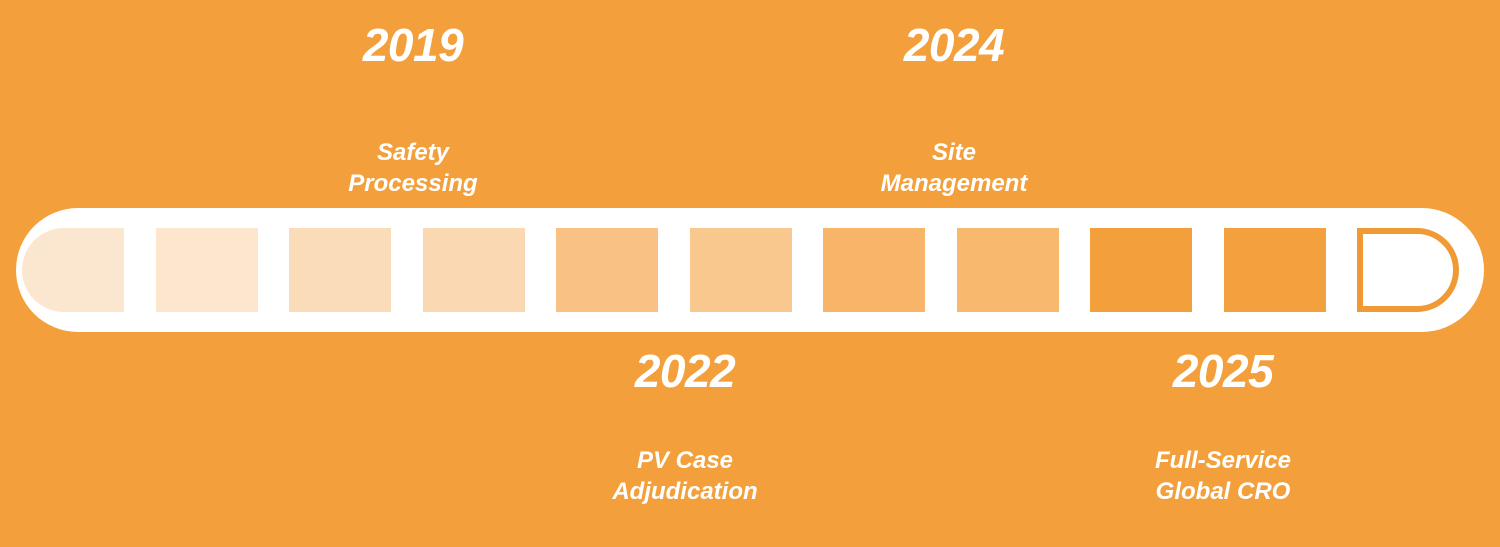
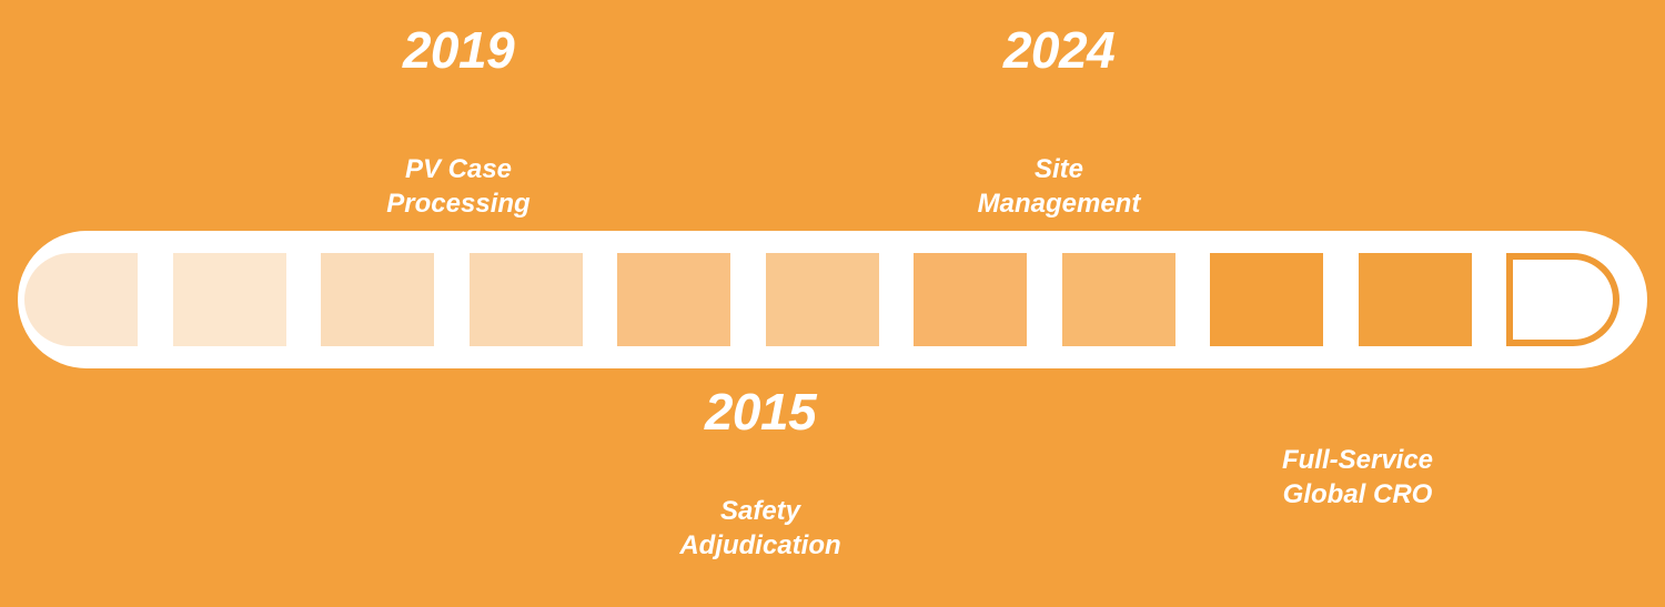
  2019
- Safety
+ PV Case
  Processing
  2024
  Site
  Management
- 2022
+ 2015
- PV Case
+ Safety
  Adjudication
- 2025
  Full-Service
  Global CRO
